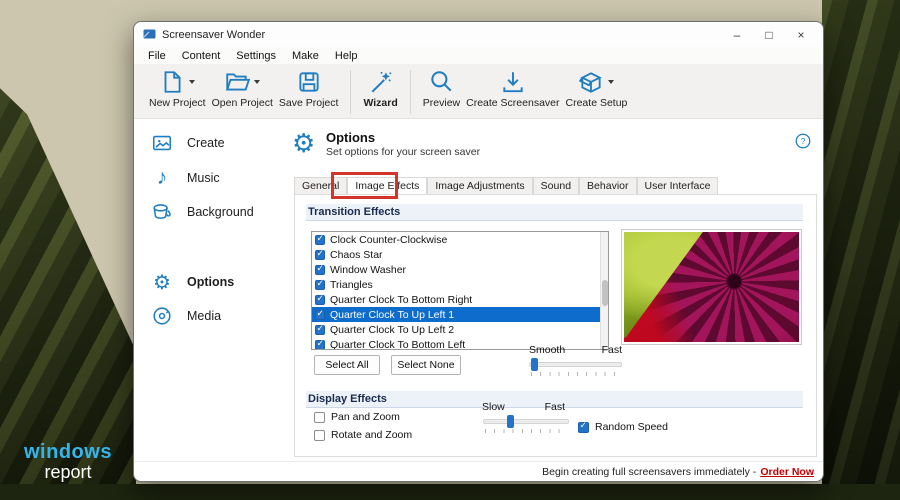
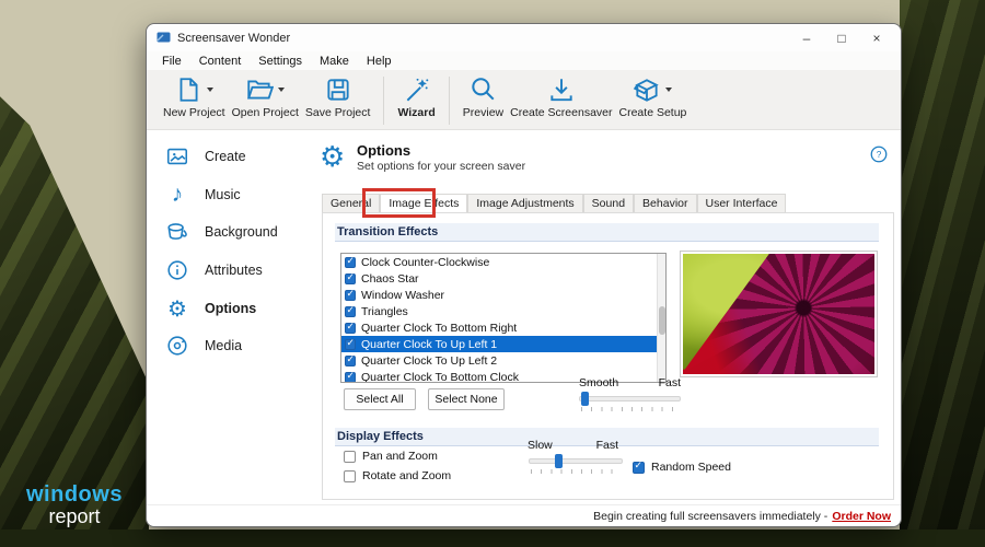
  windows
  report
  Screensaver Wonder
  –
  □
  ×
  File
  Content
  Settings
  Make
  Help
  New Project
  Open Project
  Save Project
  Wizard
  Preview
  Create Screensaver
  Create Setup
  Create
  ♪
  Music
  Background
+ Attributes
  ⚙
  Options
  Media
  ⚙
  Options
  Set options for your screen saver
  ?
  General
  Image Effects
  Image Adjustments
  Sound
  Behavior
  User Interface
  Transition Effects
  Clock Counter-Clockwise
  Chaos Star
  Window Washer
  Triangles
  Quarter Clock To Bottom Right
  Quarter Clock To Up Left 1
  Quarter Clock To Up Left 2
- Quarter Clock To Bottom Left
+ Quarter Clock To Bottom Clock
  Select All
  Select None
  Smooth
  Fast
  Display Effects
  Pan and Zoom
  Rotate and Zoom
  Slow
  Fast
  Random Speed
  Begin creating full screensavers immediately -
  Order Now
